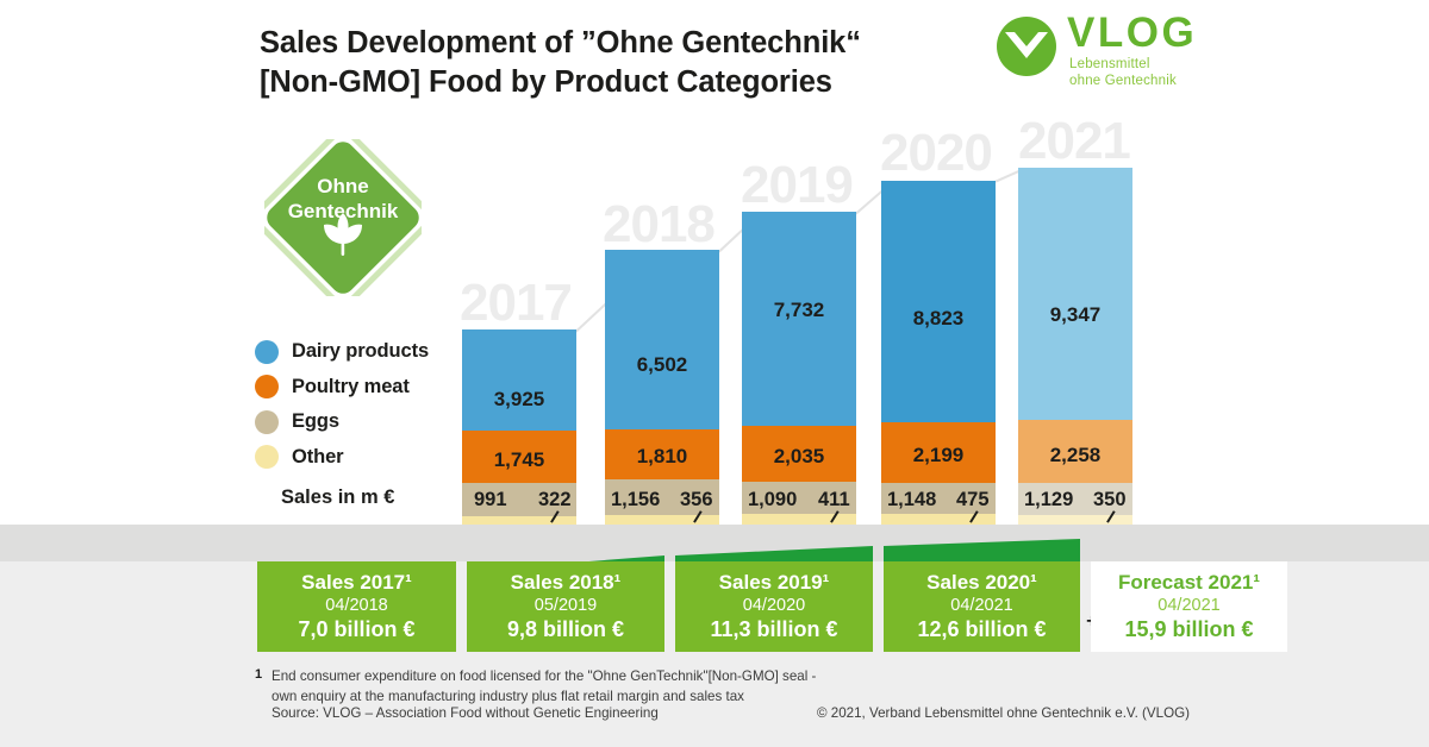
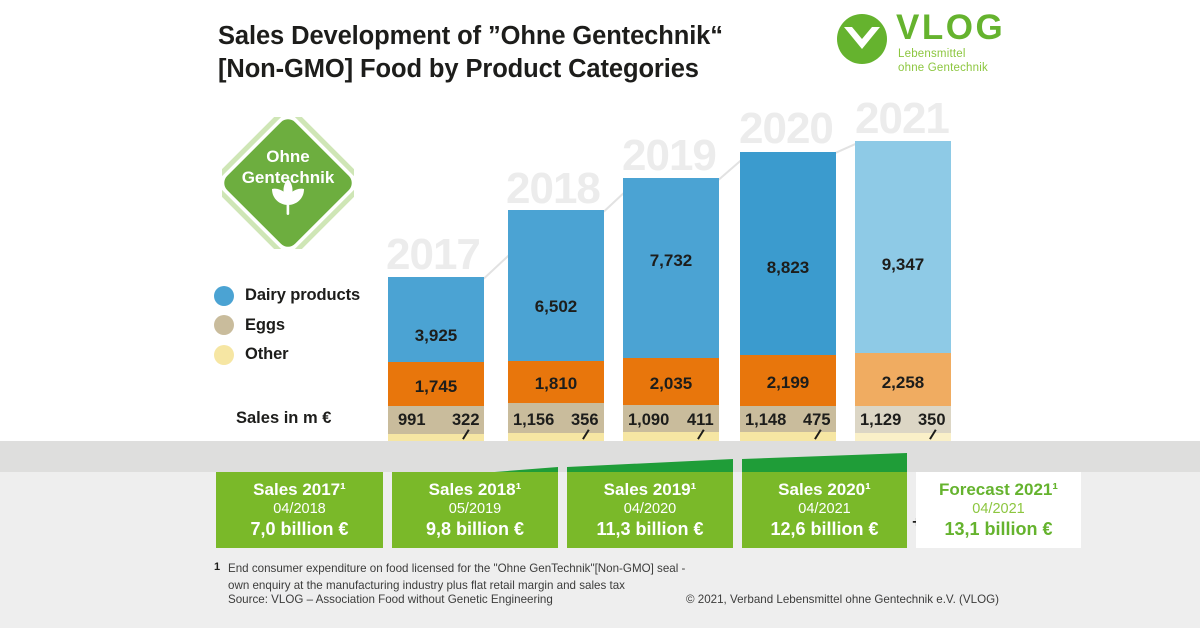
  Sales Development of ”Ohne Gentechnik“
  [Non-GMO] Food by Product Categories
  VLOG
  Lebensmittel
  ohne Gentechnik
  Ohne
  Gentechnik
  Dairy products
- Poultry meat
  Eggs
  Other
  Sales in m €
  2017
  2018
  2019
  2020
  2021
  3,925
  1,745
  991
  322
  6,502
  1,810
  1,156
  356
  7,732
  2,035
  1,090
  411
  8,823
  2,199
  1,148
  475
  9,347
  2,258
  1,129
  350
  Sales 2017¹
  04/2018
  7,0 billion €
  Sales 2018¹
  05/2019
  9,8 billion €
  Sales 2019¹
  04/2020
  11,3 billion €
  Sales 2020¹
  04/2021
  12,6 billion €
  Forecast 2021¹
  04/2021
- 15,9 billion €
+ 13,1 billion €
  1
  End consumer expenditure on food licensed for the "Ohne GenTechnik"[Non-GMO] seal -
  own enquiry at the manufacturing industry plus flat retail margin and sales tax
  Source: VLOG – Association Food without Genetic Engineering
  © 2021, Verband Lebensmittel ohne Gentechnik e.V. (VLOG)
